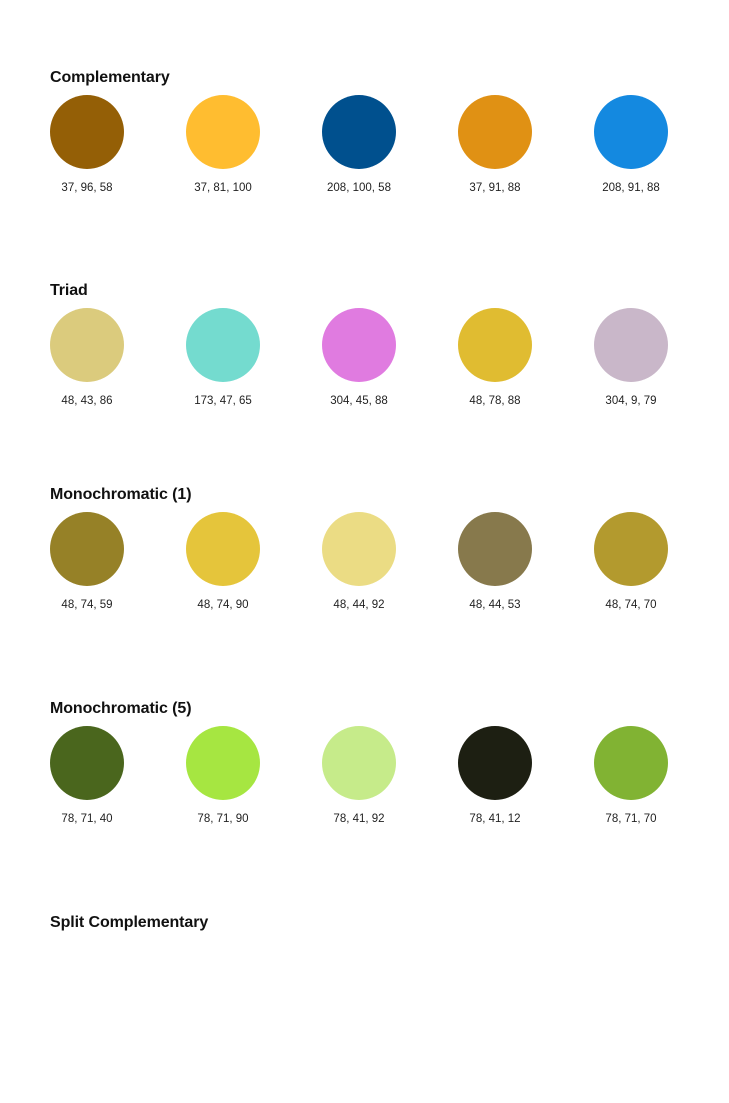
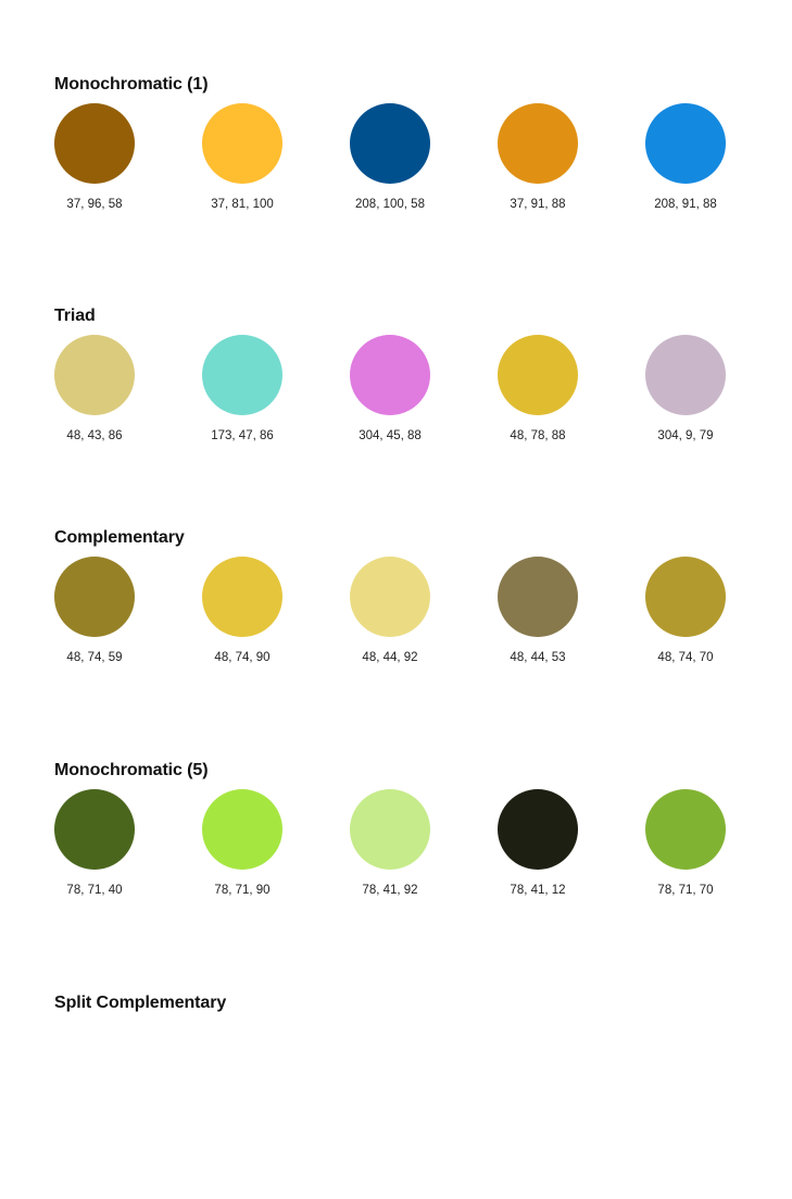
- Complementary
+ Monochromatic (1)
  37, 96, 58
  37, 81, 100
  208, 100, 58
  37, 91, 88
  208, 91, 88
  Triad
  48, 43, 86
- 173, 47, 65
+ 173, 47, 86
  304, 45, 88
  48, 78, 88
  304, 9, 79
- Monochromatic (1)
+ Complementary
  48, 74, 59
  48, 74, 90
  48, 44, 92
  48, 44, 53
  48, 74, 70
  Monochromatic (5)
  78, 71, 40
  78, 71, 90
  78, 41, 92
  78, 41, 12
  78, 71, 70
  Split Complementary
